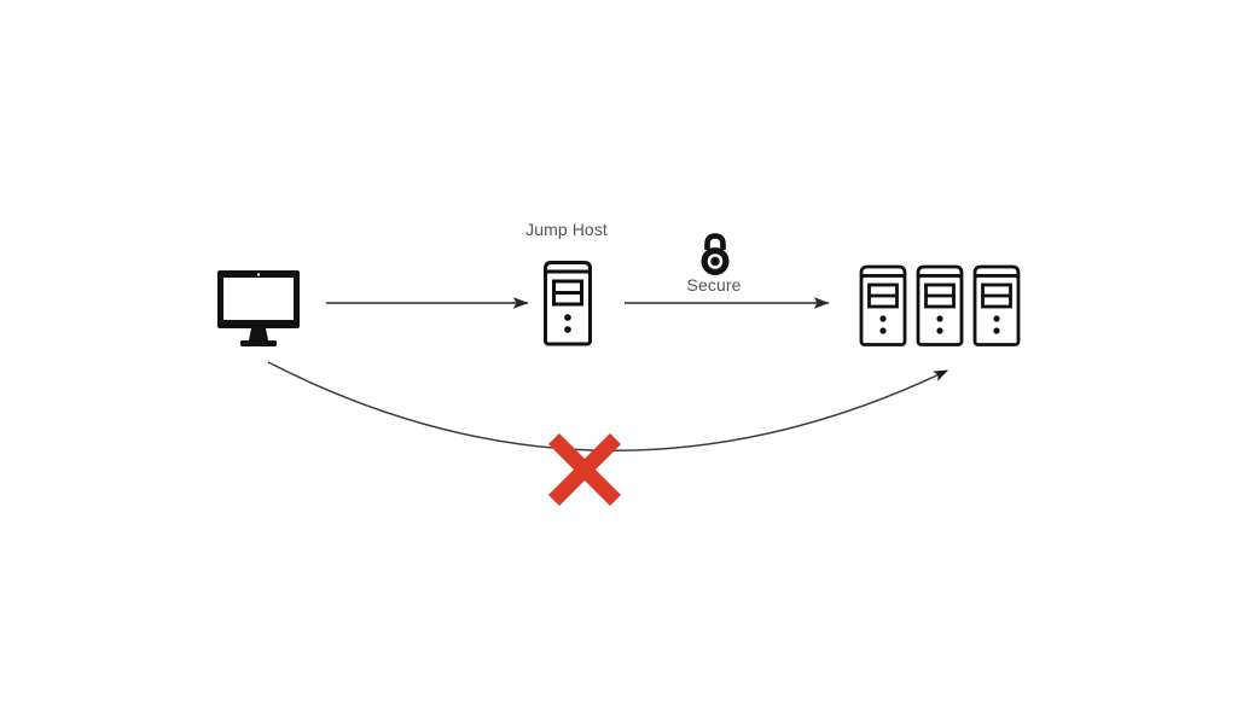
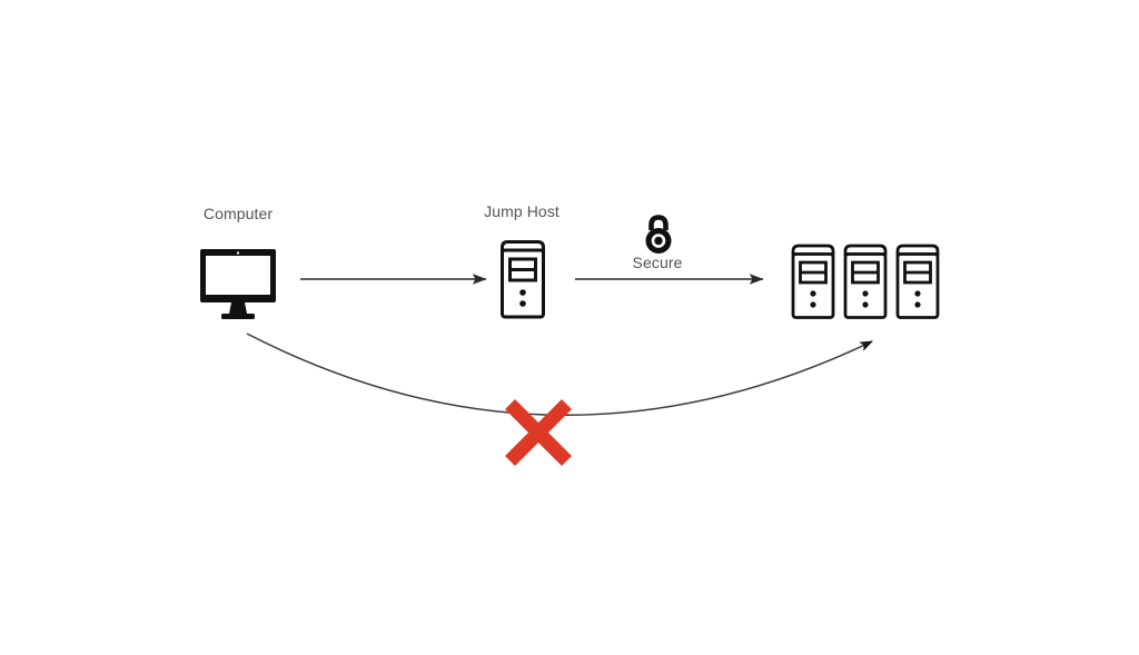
+ Computer
  Jump Host
  Secure
